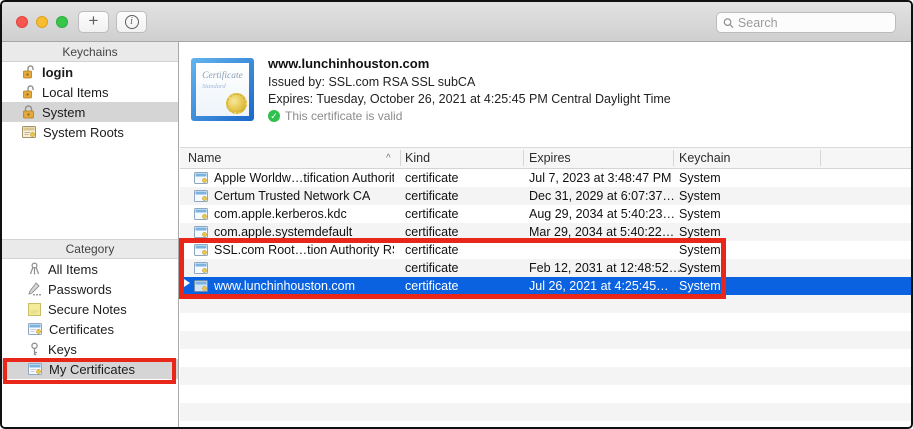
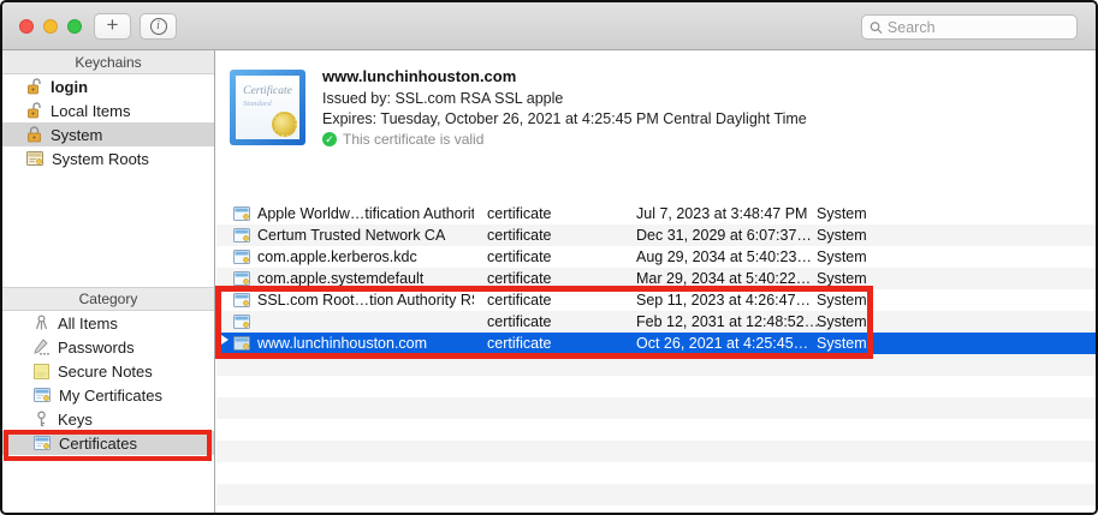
  +
  i
  Search
  Keychains
  login
  Local Items
  System
  System Roots
  Category
  All Items
  Passwords
  Secure Notes
- Certificates
+ My Certificates
  Keys
- My Certificates
+ Certificates
  Certificate
  www.lunchinhouston.com
- Issued by: SSL.com RSA SSL subCA
+ Issued by: SSL.com RSA SSL apple
  Expires: Tuesday, October 26, 2021 at 4:25:45 PM Central Daylight Time
  ✓
  This certificate is valid
- Name
- ^
- Kind
- Expires
- Keychain
  Apple Worldw…tification Authorit
  certificate
  Jul 7, 2023 at 3:48:47 PM
  System
  Certum Trusted Network CA
  certificate
  Dec 31, 2029 at 6:07:37…
  System
  com.apple.kerberos.kdc
  certificate
  Aug 29, 2034 at 5:40:23…
  System
  com.apple.systemdefault
  certificate
  Mar 29, 2034 at 5:40:22…
  System
  SSL.com Root…tion Authority R
  certificate
+ Sep 11, 2023 at 4:26:47…
  System
  certificate
  Feb 12, 2031 at 12:48:52…
  System
  www.lunchinhouston.com
  certificate
- Jul 26, 2021 at 4:25:45…
+ Oct 26, 2021 at 4:25:45…
  System
